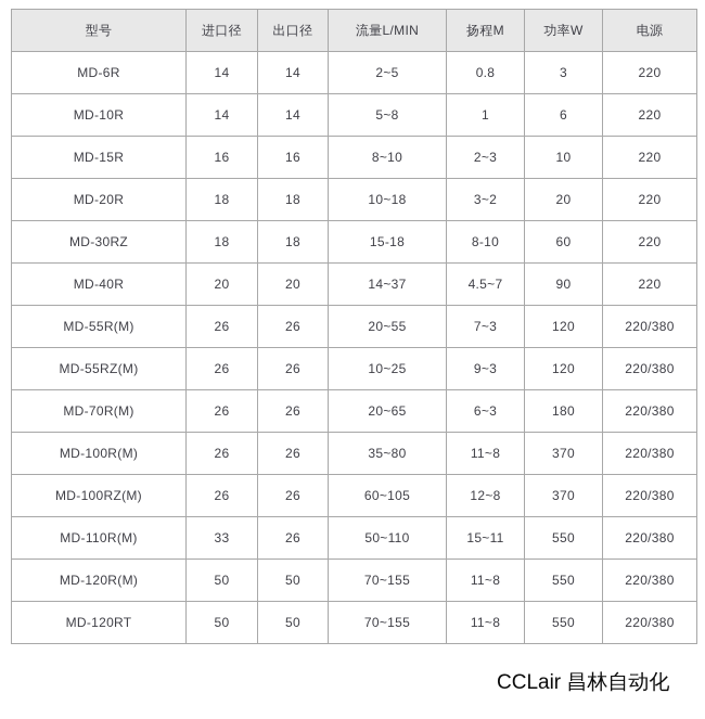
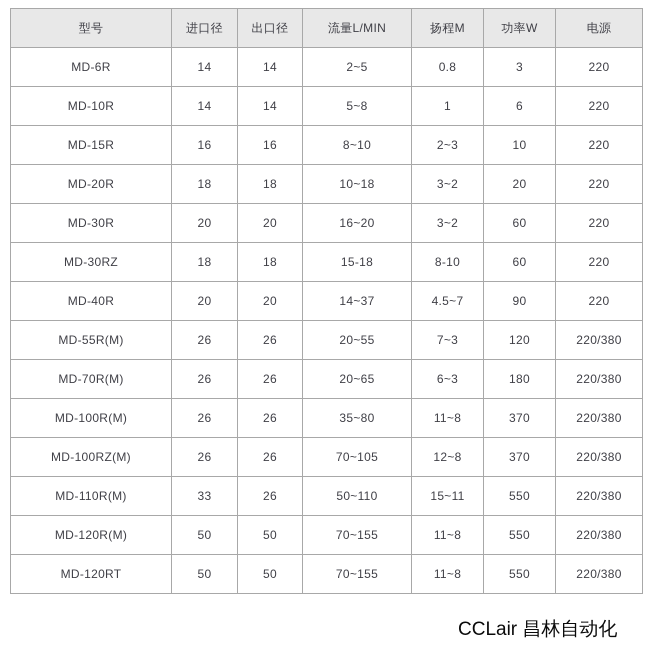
  型号	进口径	出口径	流量L/MIN	扬程M	功率W	电源
  MD-6R	14	14	2~5	0.8	3	220
  MD-10R	14	14	5~8	1	6	220
  MD-15R	16	16	8~10	2~3	10	220
  MD-20R	18	18	10~18	3~2	20	220
+ MD-30R	20	20	16~20	3~2	60	220
  MD-30RZ	18	18	15-18	8-10	60	220
  MD-40R	20	20	14~37	4.5~7	90	220
  MD-55R(M)	26	26	20~55	7~3	120	220/380
- MD-55RZ(M)	26	26	10~25	9~3	120	220/380
  MD-70R(M)	26	26	20~65	6~3	180	220/380
  MD-100R(M)	26	26	35~80	11~8	370	220/380
- MD-100RZ(M)	26	26	60~105	12~8	370	220/380
+ MD-100RZ(M)	26	26	70~105	12~8	370	220/380
  MD-110R(M)	33	26	50~110	15~11	550	220/380
  MD-120R(M)	50	50	70~155	11~8	550	220/380
  MD-120RT	50	50	70~155	11~8	550	220/380
  CCLair 昌林自动化
